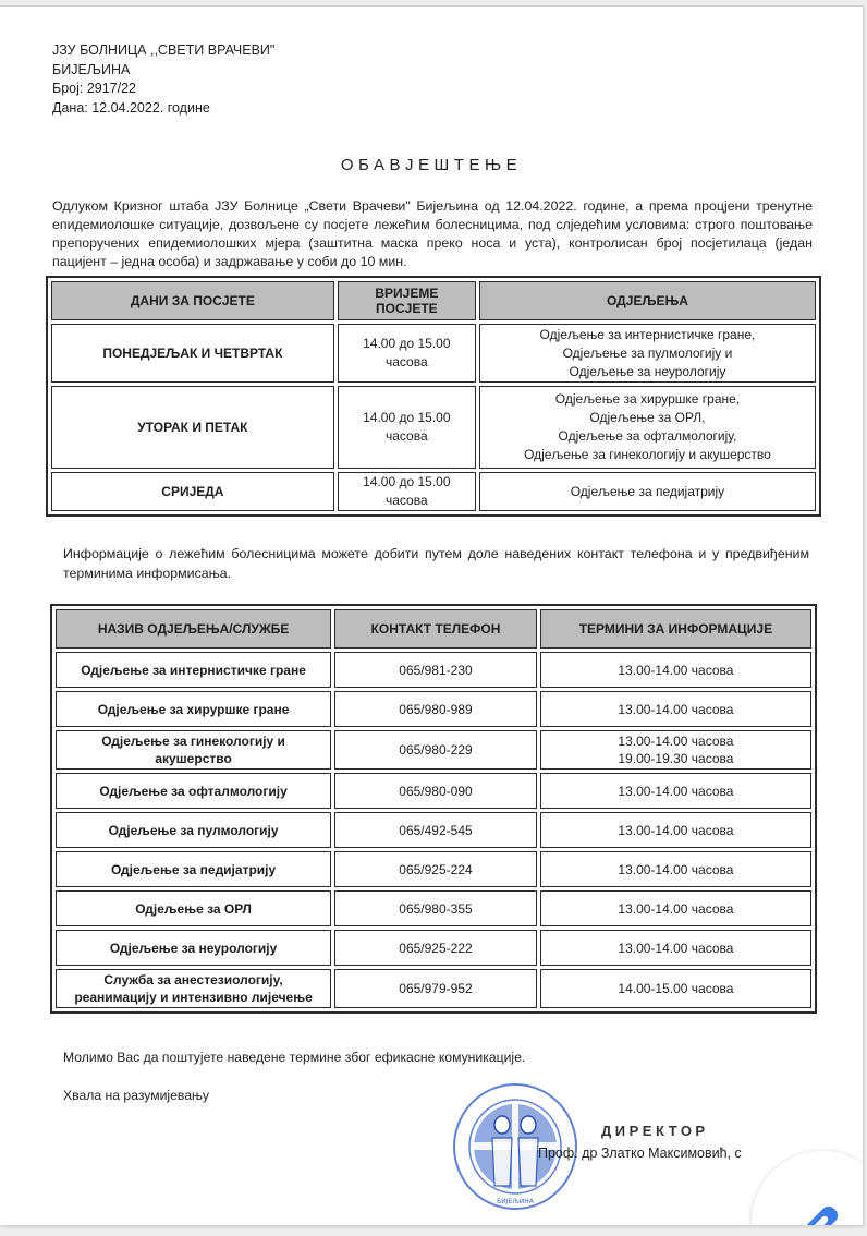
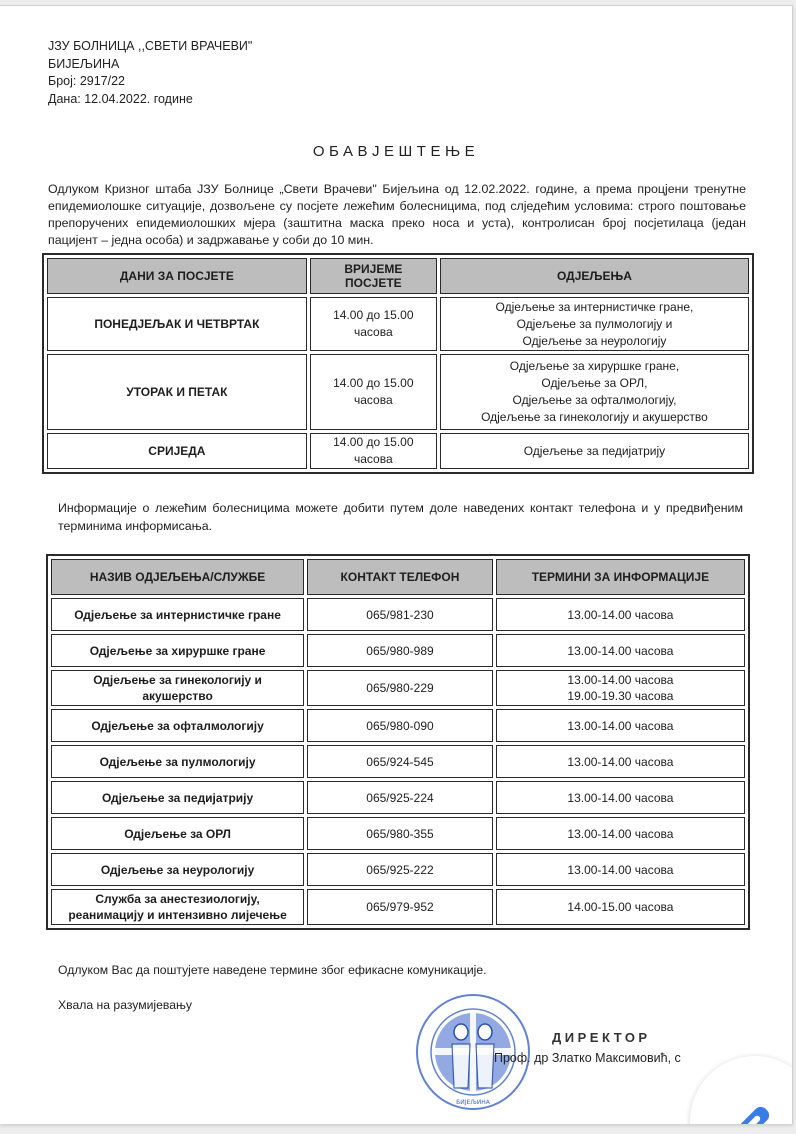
  ЈЗУ БОЛНИЦА ,,СВЕТИ ВРАЧЕВИ"
  БИЈЕЉИНА
  Број: 2917/22
  Дана: 12.04.2022. године
  ОБАВЈЕШТЕЊЕ
- Одлуком Кризног штаба ЈЗУ Болнице „Свети Врачеви" Бијељина од 12.04.2022. године, а према процјени тренутне епидемиолошке ситуације, дозвољене су посјете лежећим болесницима, под слједећим условима: строго поштовање препоручених епидемиолошких мјера (заштитна маска преко носа и уста), контролисан број посјетилаца (један пацијент – једна особа) и задржавање у соби до 10 мин.
+ Одлуком Кризног штаба ЈЗУ Болнице „Свети Врачеви" Бијељина од 12.02.2022. године, а према процјени тренутне епидемиолошке ситуације, дозвољене су посјете лежећим болесницима, под слједећим условима: строго поштовање препоручених епидемиолошких мјера (заштитна маска преко носа и уста), контролисан број посјетилаца (један пацијент – једна особа) и задржавање у соби до 10 мин.
  ДАНИ ЗА ПОСЈЕТЕ	ВРИЈЕМЕ ПОСЈЕТЕ	ОДЈЕЉЕЊА
  ПОНЕДЈЕЉАК И ЧЕТВРТАК	14.00 до 15.00 часова	Одјељење за интернистичке гране, Одјељење за пулмологију и Одјељење за неурологију
  УТОРАК И ПЕТАК	14.00 до 15.00 часова	Одјељење за хируршке гране, Одјељење за ОРЛ, Одјељење за офталмологију, Одјељење за гинекологију и акушерство
  СРИЈЕДА	14.00 до 15.00 часова	Одјељење за педијатрију
  Информације о лежећим болесницима можете добити путем доле наведених контакт телефона и у предвиђеним терминима информисања.
  НАЗИВ ОДЈЕЉЕЊА/СЛУЖБЕ	КОНТАКТ ТЕЛЕФОН	ТЕРМИНИ ЗА ИНФОРМАЦИЈЕ
  Одјељење за интернистичке гране	065/981-230	13.00-14.00 часова
  Одјељење за хируршке гране	065/980-989	13.00-14.00 часова
  Одјељење за гинекологију и акушерство	065/980-229	13.00-14.00 часова 19.00-19.30 часова
  Одјељење за офталмологију	065/980-090	13.00-14.00 часова
- Одјељење за пулмологију	065/492-545	13.00-14.00 часова
+ Одјељење за пулмологију	065/924-545	13.00-14.00 часова
  Одјељење за педијатрију	065/925-224	13.00-14.00 часова
  Одјељење за ОРЛ	065/980-355	13.00-14.00 часова
  Одјељење за неурологију	065/925-222	13.00-14.00 часова
  Служба за анестезиологију, реанимацију и интензивно лијечење	065/979-952	14.00-15.00 часова
- Молимо Вас да поштујете наведене термине због ефикасне комуникације.
+ Одлуком Вас да поштујете наведене термине због ефикасне комуникације.
  Хвала на разумијевању
  ДИРЕКТОР
  Проф. др Златко Максимовић, с
